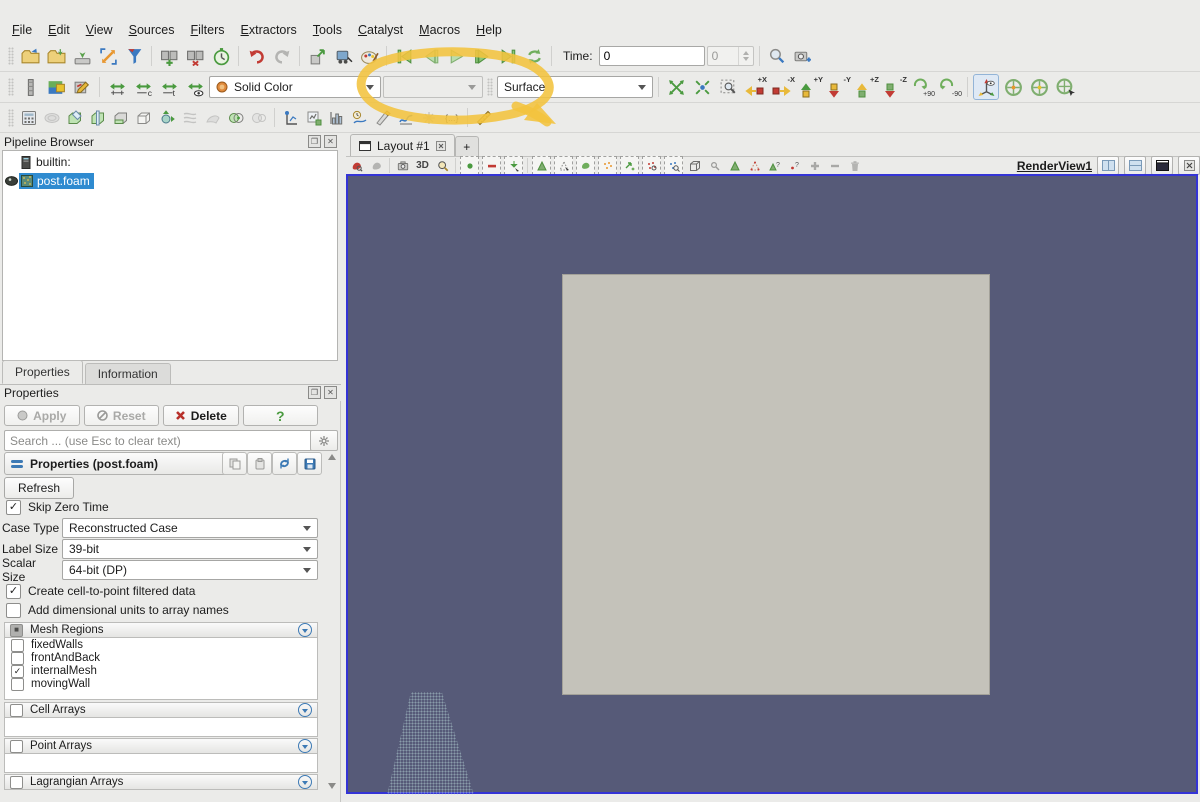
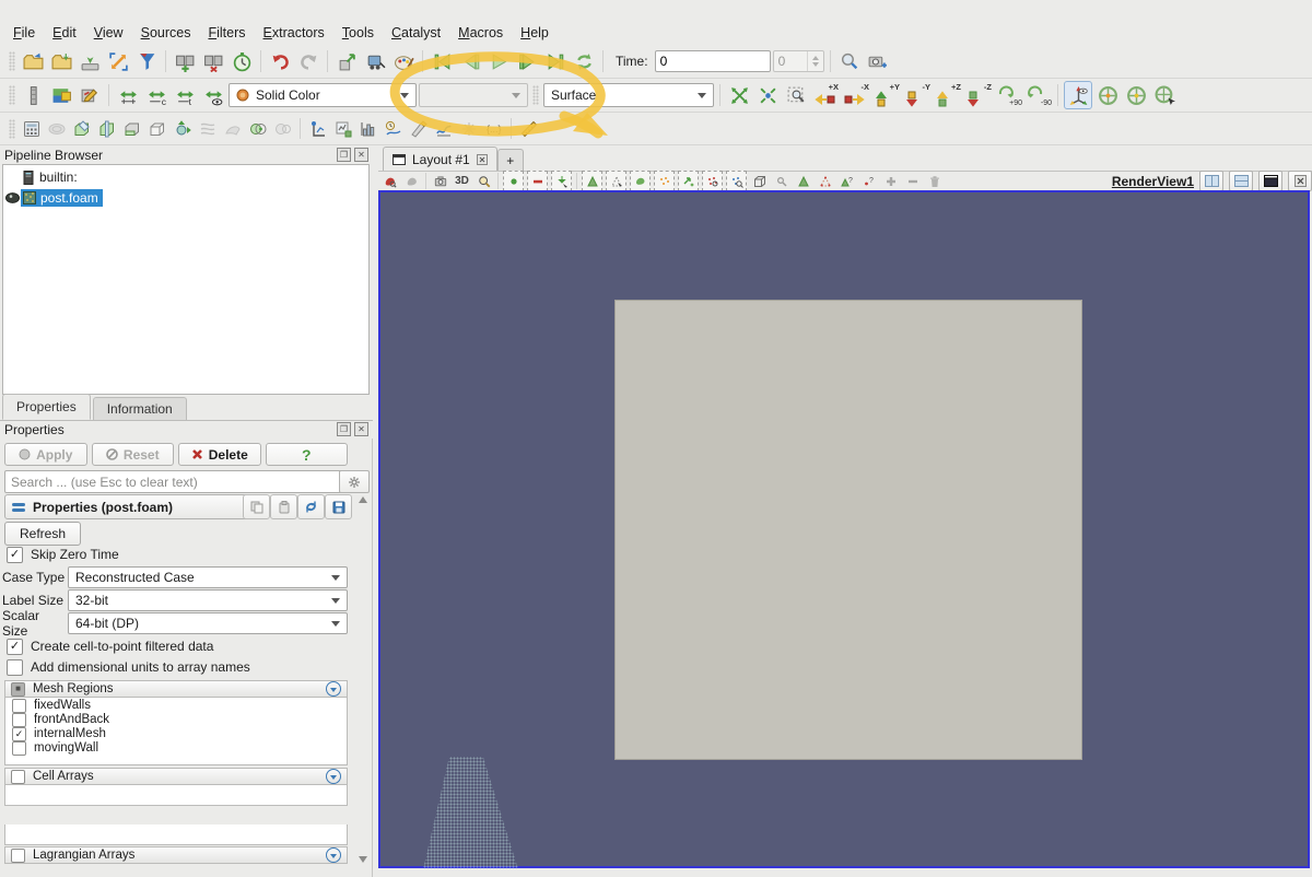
  File
  Edit
  View
  Sources
  Filters
  Extractors
  Tools
  Catalyst
  Macros
  Help
  Time:
  0
  0
  c
  t
  Solid Color
  Surface
  +X
  -X
  +Y
  -Y
  +Z
  -Z
  {...}
  Pipeline Browser
  ❐
  ✕
  builtin:
  post.foam
  Properties
  Information
  Properties
  ❐
  ✕
  Apply
  Reset
  Delete
  ?
  Search ... (use Esc to clear text)
  Properties (post.foam)
  Refresh
  ✓
  Skip Zero Time
  Case Type
  Reconstructed Case
  Label Size
- 39-bit
+ 32-bit
  Scalar Size
  64-bit (DP)
  ✓
  Create cell-to-point filtered data
  Add dimensional units to array names
  ■
  Mesh Regions
  fixedWalls
  frontAndBack
  ✓
  internalMesh
  movingWall
  Cell Arrays
- Point Arrays
  Lagrangian Arrays
  Layout #1
  +
  3D
  RenderView1
